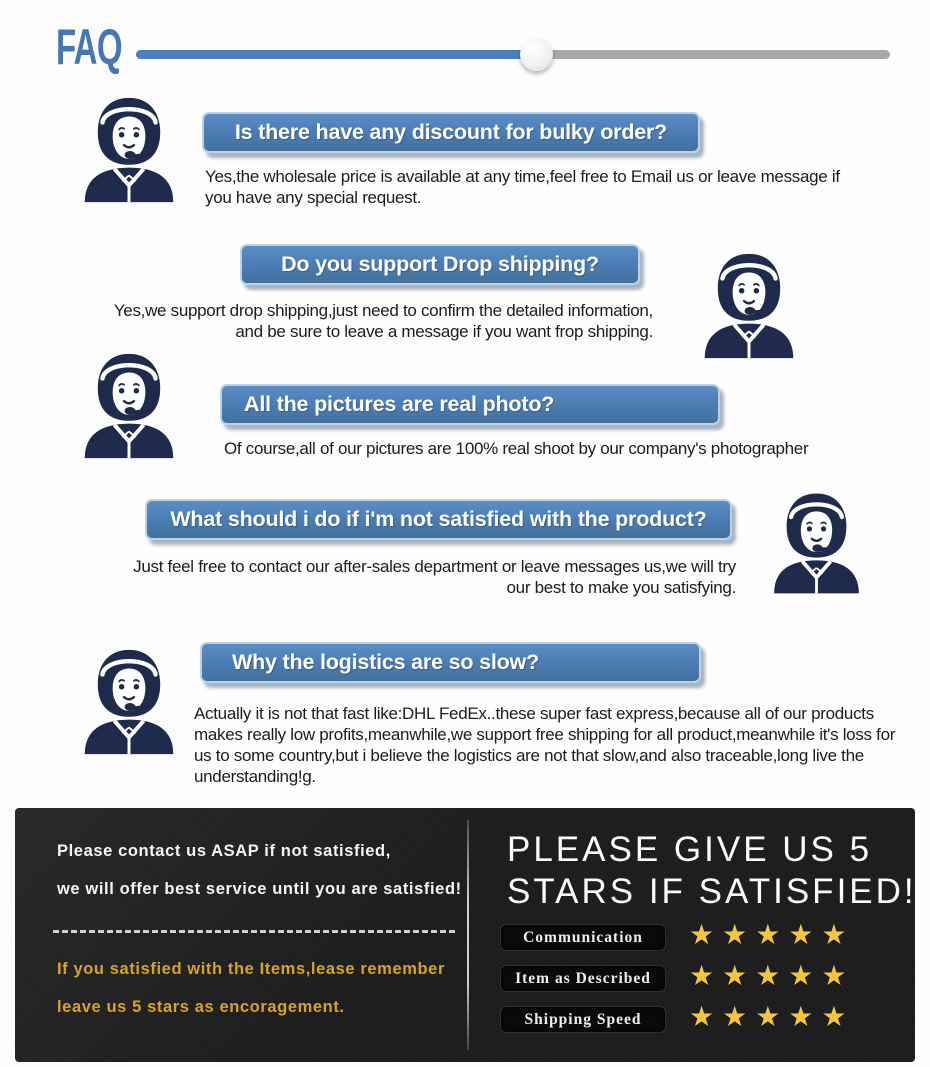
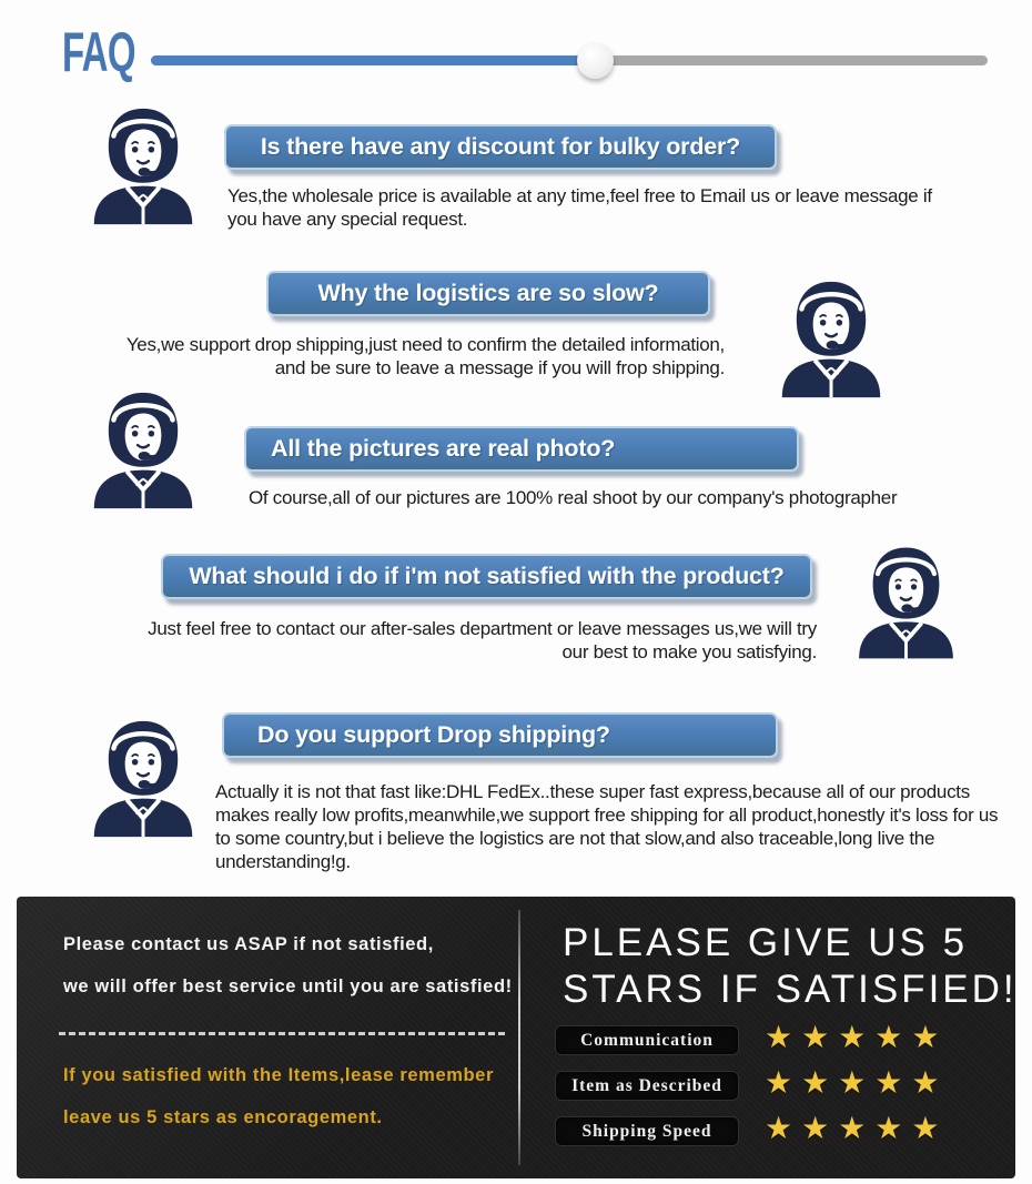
  FAQ
  Is there have any discount for bulky order?
  Yes,the wholesale price is available at any time,feel free to Email us or leave message if you have any special request.
- Do you support Drop shipping?
+ Why the logistics are so slow?
- Yes,we support drop shipping,just need to confirm the detailed information, and be sure to leave a message if you want frop shipping.
+ Yes,we support drop shipping,just need to confirm the detailed information, and be sure to leave a message if you will frop shipping.
  All the pictures are real photo?
  Of course,all of our pictures are 100% real shoot by our company's photographer
  What should i do if i'm not satisfied with the product?
  Just feel free to contact our after-sales department or leave messages us,we will try our best to make you satisfying.
- Why the logistics are so slow?
+ Do you support Drop shipping?
- Actually it is not that fast like:DHL FedEx..these super fast express,because all of our products makes really low profits,meanwhile,we support free shipping for all product,meanwhile it's loss for us to some country,but i believe the logistics are not that slow,and also traceable,long live the understanding!g.
+ Actually it is not that fast like:DHL FedEx..these super fast express,because all of our products makes really low profits,meanwhile,we support free shipping for all product,honestly it's loss for us to some country,but i believe the logistics are not that slow,and also traceable,long live the understanding!g.
  Please contact us ASAP if not satisfied,
  we will offer best service until you are satisfied!
  If you satisfied with the Items,lease remember
  leave us 5 stars as encoragement.
  PLEASE GIVE US 5
  STARS IF SATISFIED!
  Communication
  ★★★★★
  Item as Described
  ★★★★★
  Shipping Speed
  ★★★★★
